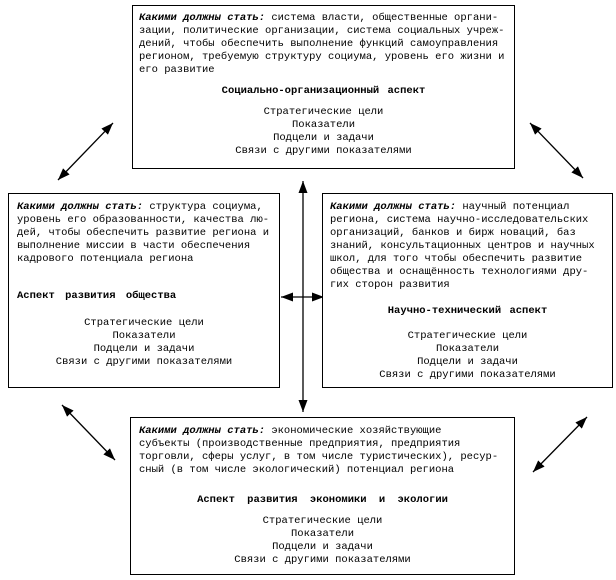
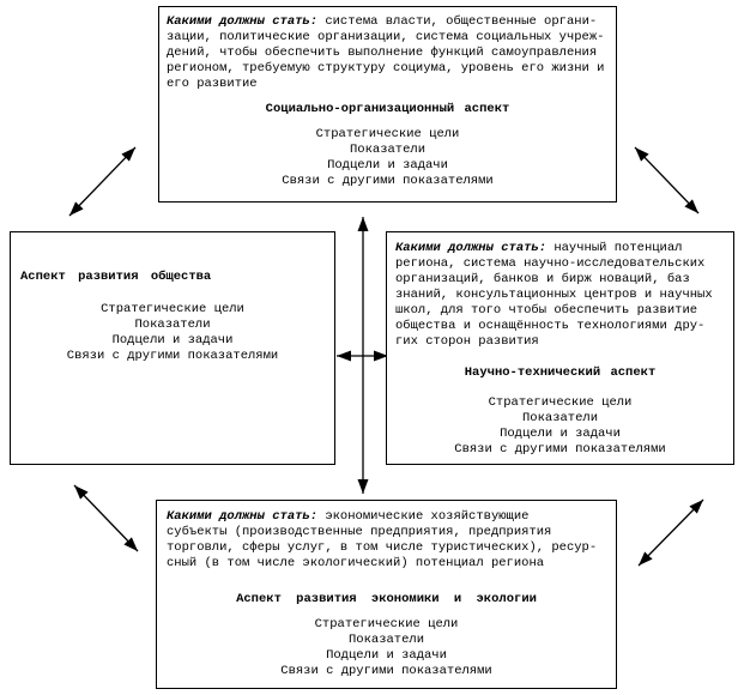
  Какими должны стать: система власти, общественные органи-
  зации, политические организации, система социальных учреж-
  дений, чтобы обеспечить выполнение функций самоуправления
  регионом, требуемую структуру социума, уровень его жизни и
  его развитие
  Социально-организационный аспект
  Стратегические цели
  Показатели
  Подцели и задачи
  Связи с другими показателями
- Какими должны стать: структура социума,
- уровень его образованности, качества лю-
- дей, чтобы обеспечить развитие региона и
- выполнение миссии в части обеспечения
- кадрового потенциала региона
  Аспект развития общества
  Стратегические цели
  Показатели
  Подцели и задачи
  Связи с другими показателями
  Какими должны стать: научный потенциал
  региона, система научно-исследовательских
  организаций, банков и бирж новаций, баз
  знаний, консультационных центров и научных
  школ, для того чтобы обеспечить развитие
  общества и оснащённость технологиями дру-
  гих сторон развития
  Научно-технический аспект
  Стратегические цели
  Показатели
  Подцели и задачи
  Связи с другими показателями
  Какими должны стать: экономические хозяйствующие
  субъекты (производственные предприятия, предприятия
  торговли, сферы услуг, в том числе туристических), ресур-
  сный (в том числе экологический) потенциал региона
  Аспект развития экономики и экологии
  Стратегические цели
  Показатели
  Подцели и задачи
  Связи с другими показателями
